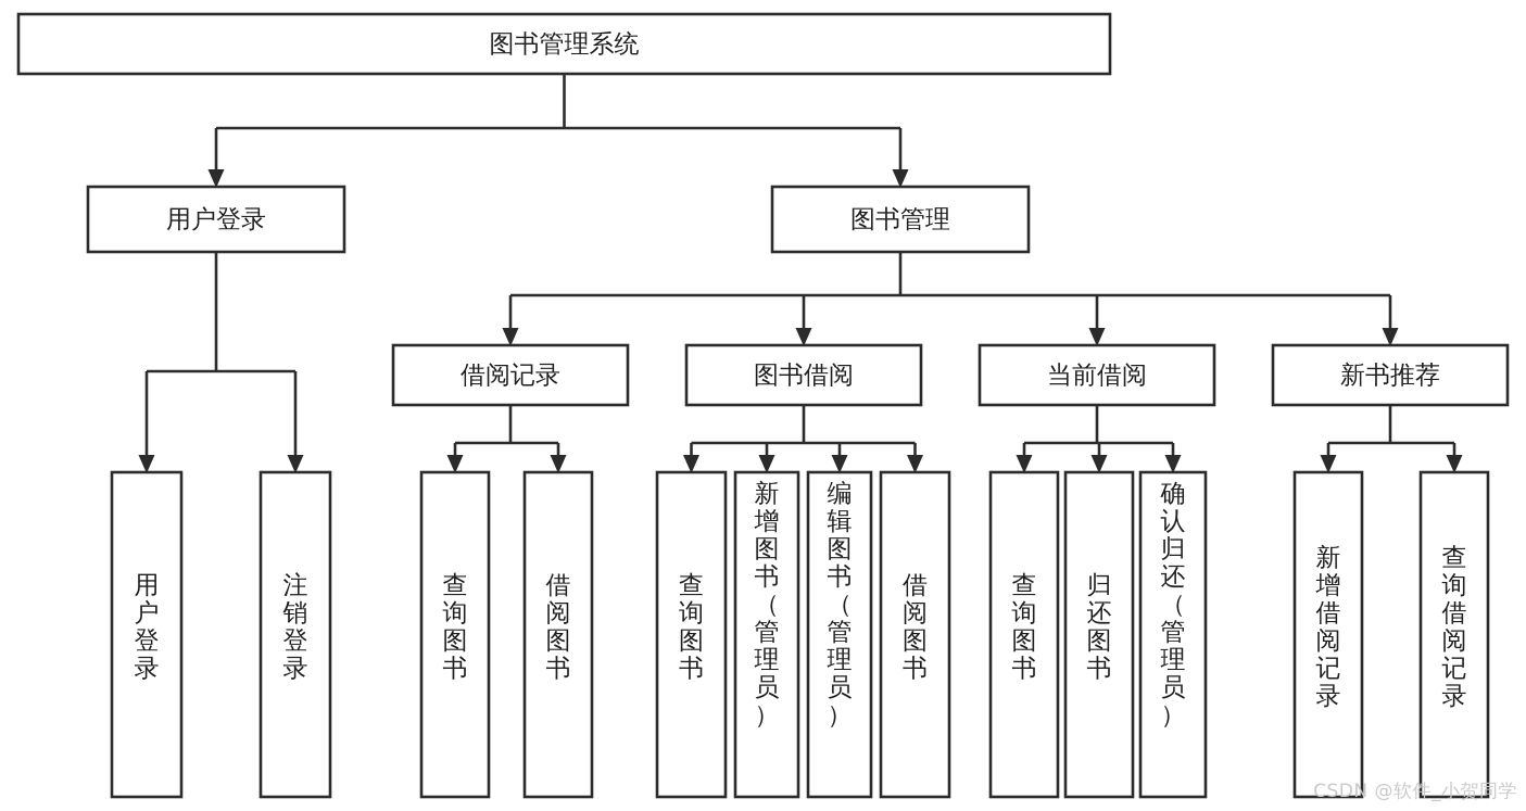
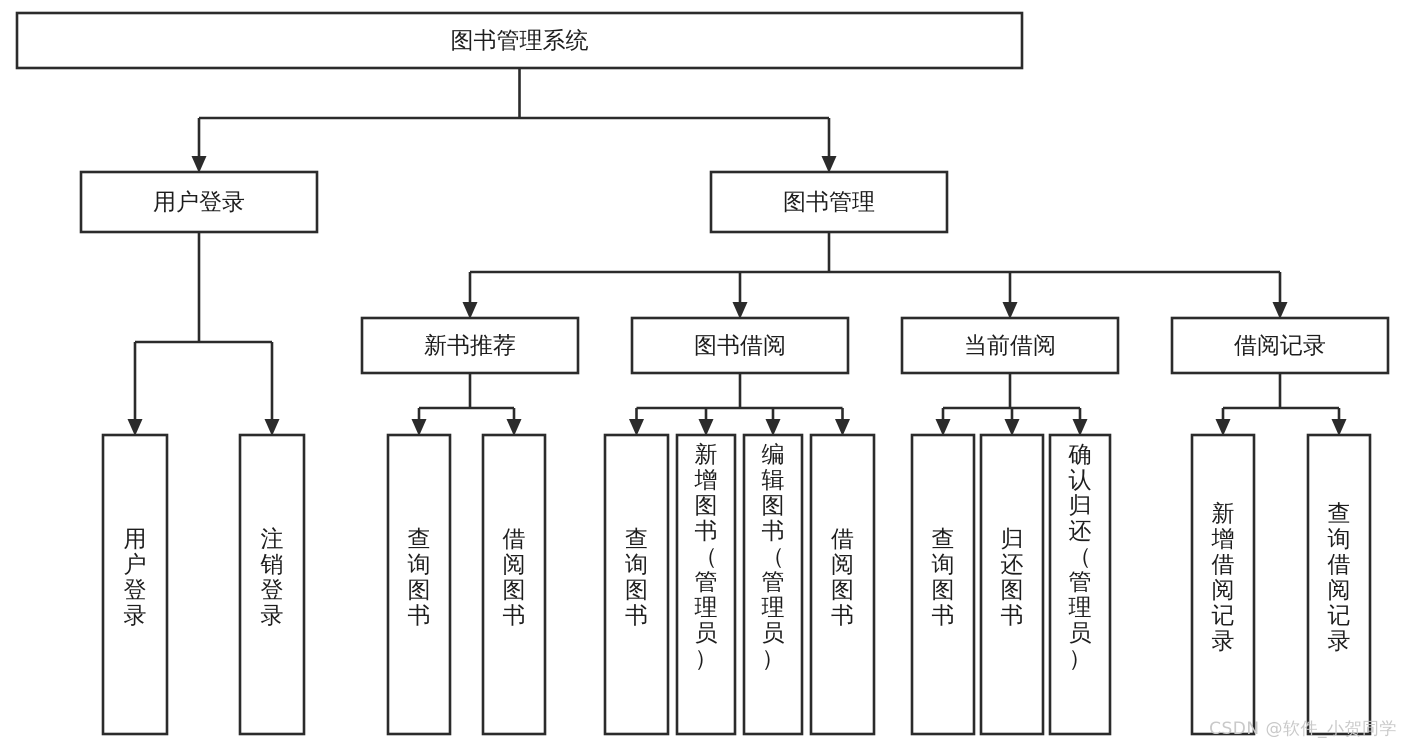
  图书管理系统
  用户登录
  图书管理
- 借阅记录
+ 新书推荐
  图书借阅
  当前借阅
- 新书推荐
+ 借阅记录
  用户登录
  注销登录
  查询图书
  借阅图书
  查询图书
  新增图书（管理员）
  编辑图书（管理员）
  借阅图书
  查询图书
  归还图书
  确认归还（管理员）
  新增借阅记录
  查询借阅记录
  CSDN @软件_小贺同学
